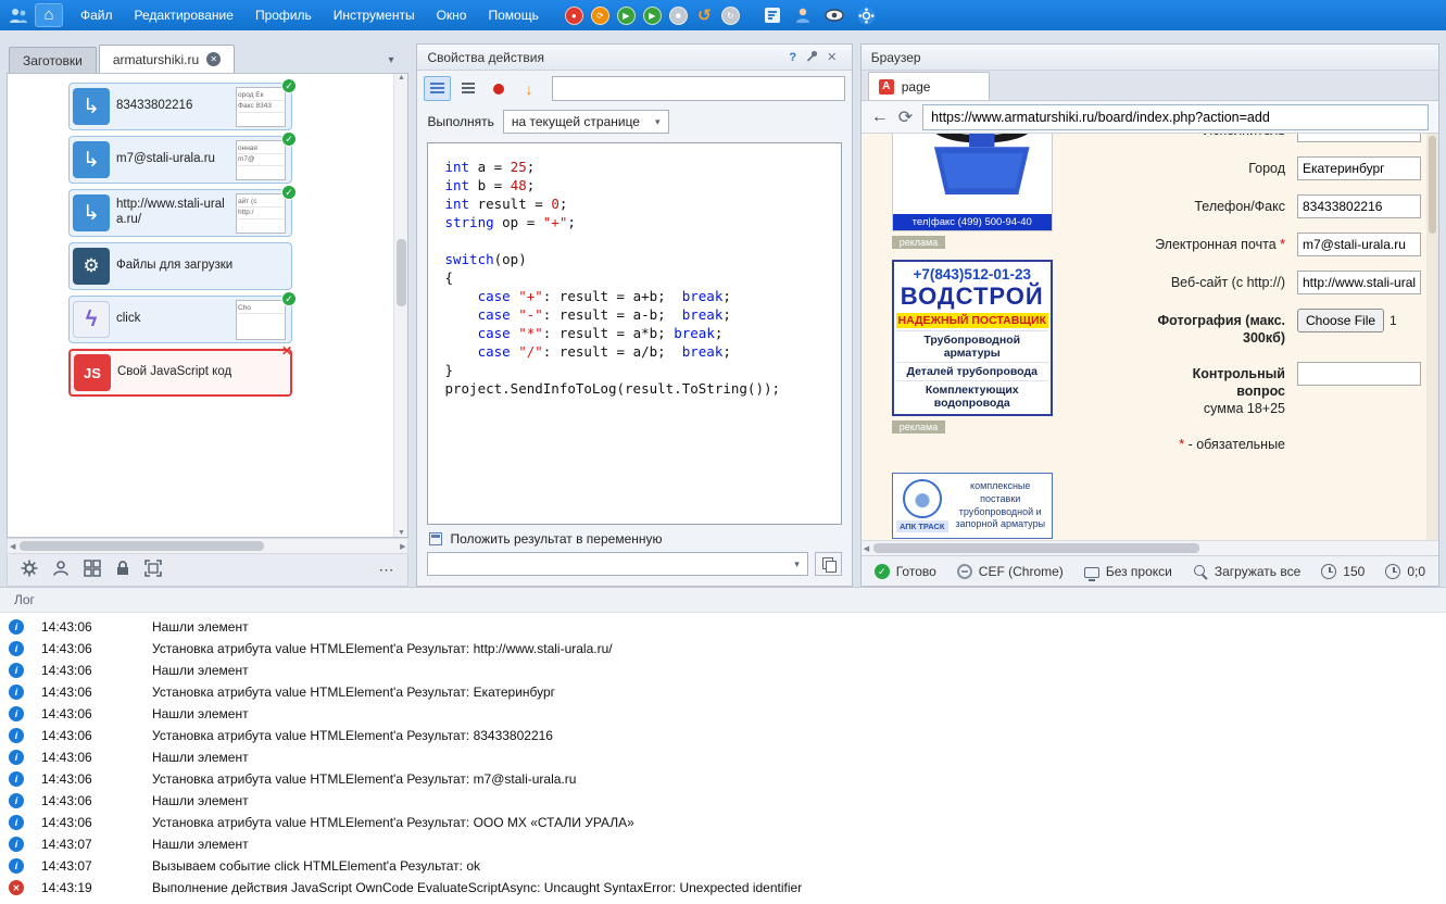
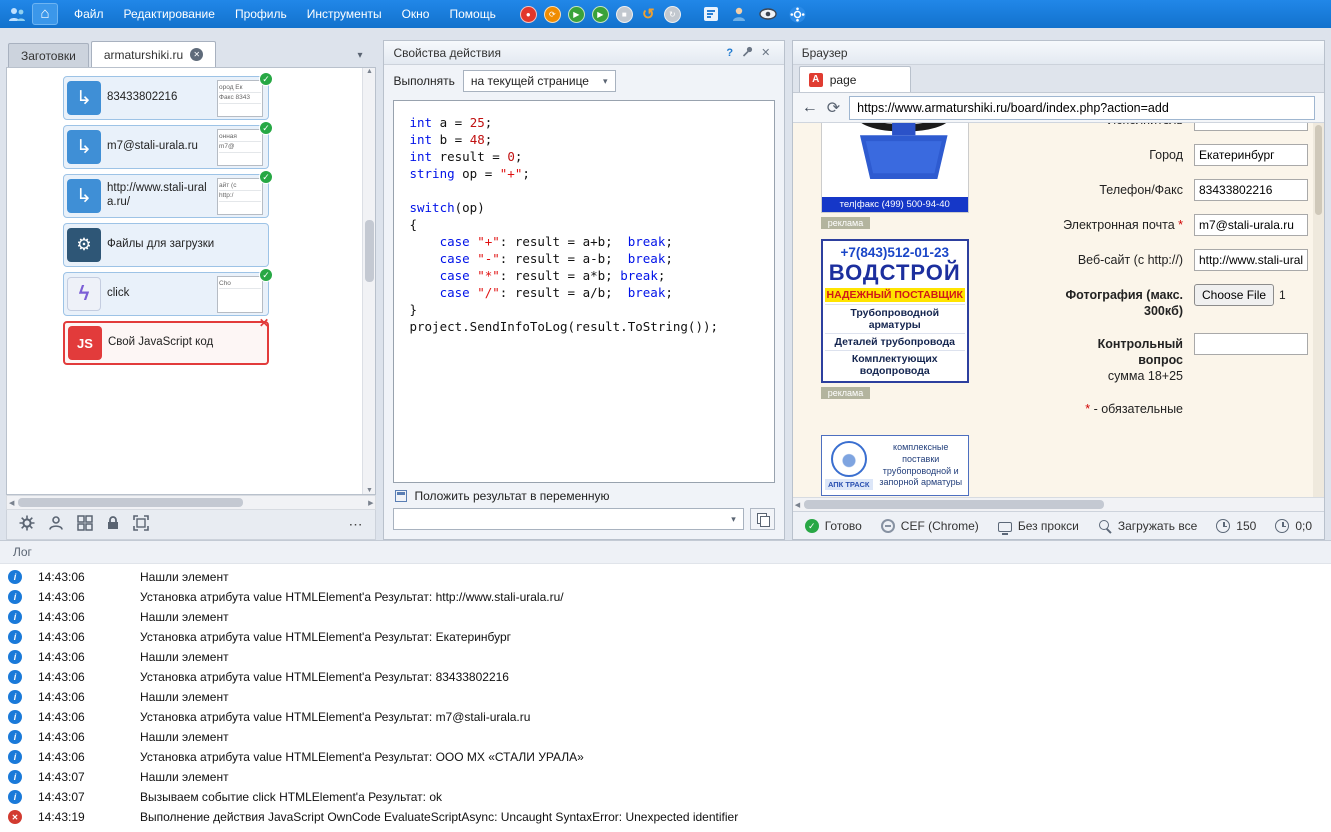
  ⌂
  Файл
  Редактирование
  Профиль
  Инструменты
  Окно
  Помощь
  ●
  ⟳
  ▶
  ▶
  ■
  ↺
  ↻
  Заготовки
  armaturshiki.ru
  ✕
  ▾
  ↳
  83433802216
  ✓
  ↳
  m7@stali-urala.ru
  ✓
  ↳
  http://www.stali-urala.ru/
  ✓
  ⚙
  Файлы для загрузки
  ϟ
  click
  ✓
  JS
  Свой JavaScript код
  ✕
  ⋯
  Свойства действия
  ?
  ✕
- ↓
  Выполнять
  на текущей странице
  ▾
  int a = 25;
  int b = 48;
  int result = 0;
  string op = "+";
  switch(op)
  {
  case "+": result = a+b; break;
  case "-": result = a-b; break;
  case "*": result = a*b; break;
  case "/": result = a/b; break;
  }
  project.SendInfoToLog(result.ToString());
  Положить результат в переменную
  ▾
  Браузер
  A
  page
  ←
  ⟳
  https://www.armaturshiki.ru/board/index.php?action=add
  тел|факс (499) 500-94-40
  реклама
  +7(843)512-01-23
  ВОДСТРОЙ
  НАДЕЖНЫЙ ПОСТАВЩИК
  Трубопроводной арматуры
  Деталей трубопровода
  Комплектующих водопровода
  реклама
  АПК ТРАСК
  комплексные поставки трубопроводной и запорной арматуры
  Город
  Екатеринбург
  Телефон/Факс
  83433802216
  Электронная почта *
  m7@stali-urala.ru
  Веб-сайт (с http://)
  http://www.stali-ural
  Фотография (макс. 300кб)
  Choose File
  1
  Контрольный вопрос
  сумма 18+25
  * - обязательные
  ✓
  Готово
  CEF (Chrome)
  Без прокси
  Загружать все
  150
  0;0
  Лог
  i
  14:43:06
  Нашли элемент
  i
  14:43:06
  Установка атрибута value HTMLElement'а Результат: http://www.stali-urala.ru/
  i
  14:43:06
  Нашли элемент
  i
  14:43:06
  Установка атрибута value HTMLElement'а Результат: Екатеринбург
  i
  14:43:06
  Нашли элемент
  i
  14:43:06
  Установка атрибута value HTMLElement'а Результат: 83433802216
  i
  14:43:06
  Нашли элемент
  i
  14:43:06
  Установка атрибута value HTMLElement'а Результат: m7@stali-urala.ru
  i
  14:43:06
  Нашли элемент
  i
  14:43:06
  Установка атрибута value HTMLElement'а Результат: ООО МХ «СТАЛИ УРАЛА»
  i
  14:43:07
  Нашли элемент
  i
  14:43:07
  Вызываем событие click HTMLElement'а Результат: ok
  ✕
  14:43:19
  Выполнение действия JavaScript OwnCode EvaluateScriptAsync: Uncaught SyntaxError: Unexpected identifier
